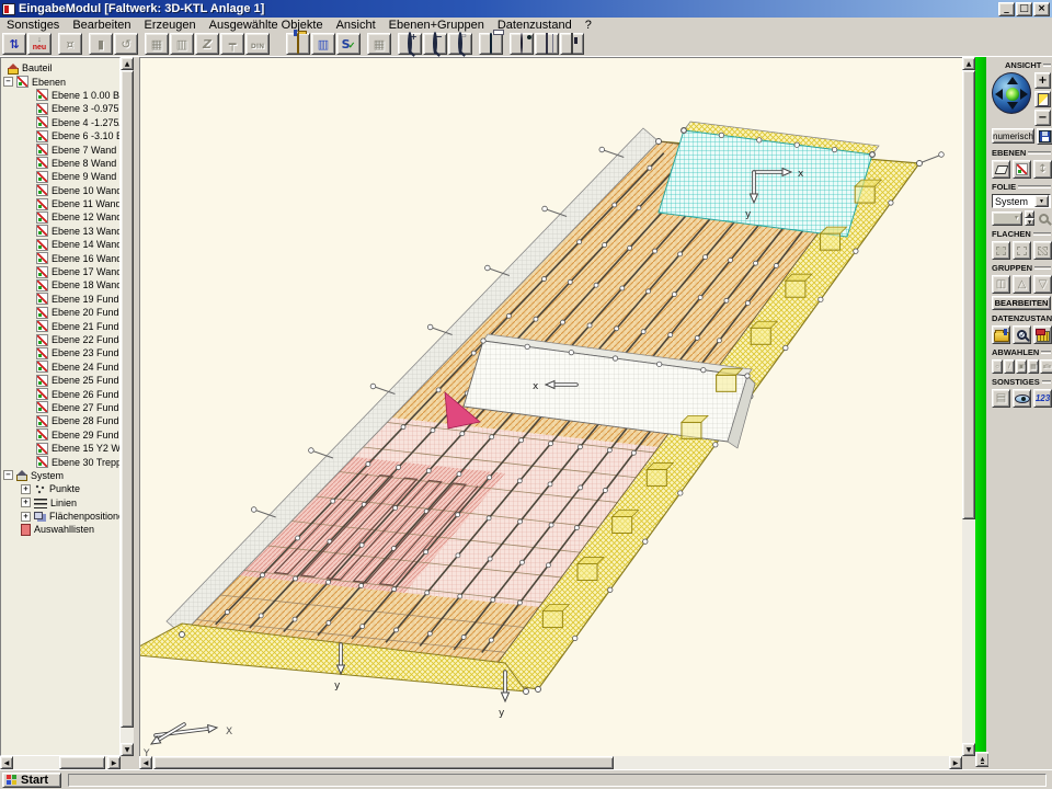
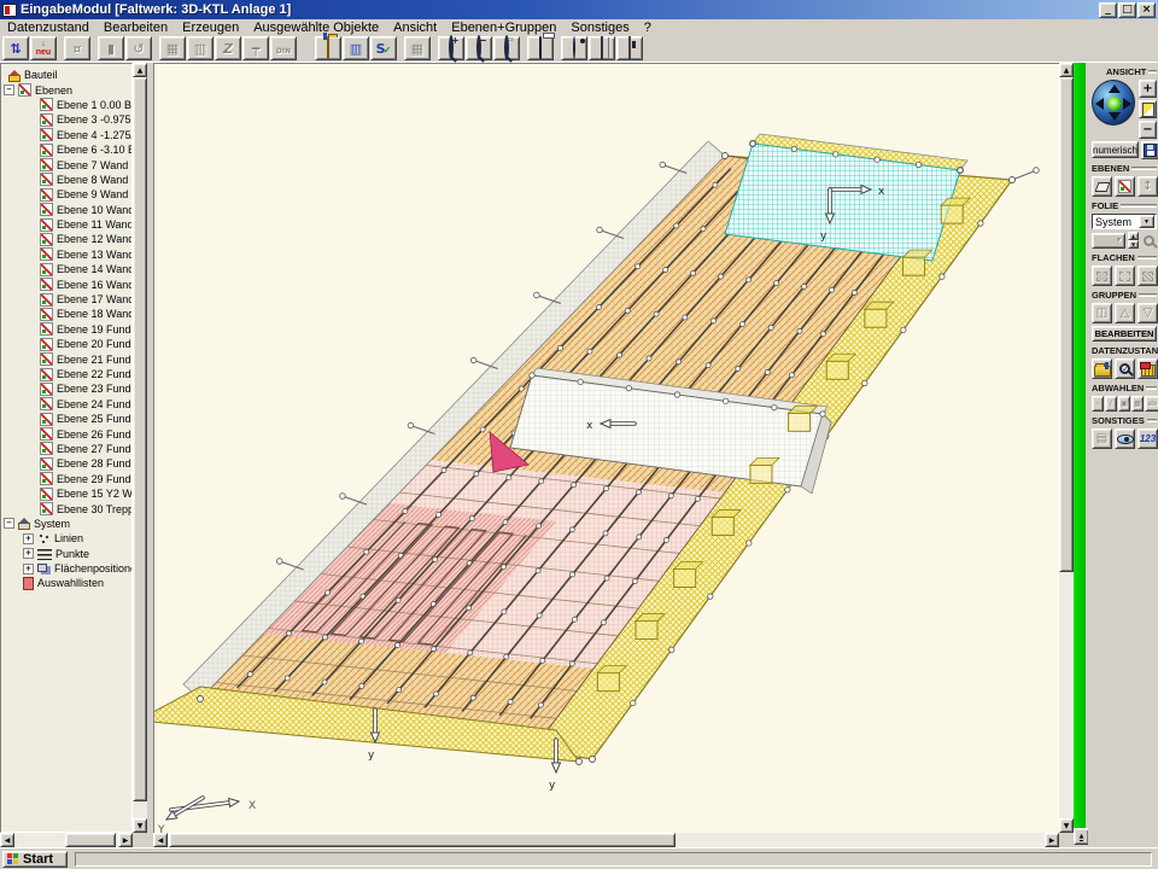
  EingabeModul [Faltwerk: 3D-KTL Anlage 1]
  _
  □
  ×
- Sonstiges
+ Datenzustand
  Bearbeiten
  Erzeugen
  Ausgewählte Objekte
  Ansicht
  Ebenen+Gruppen
- Datenzustand
+ Sonstiges
  ?
  ⇅
  ¤
  ▮
  ↺
  ▦
  ▥
  Z
  ┯
  ▥
  S✓
  ▦
  +
  −
  Bauteil
  −
  Ebenen
  Ebene 1 0.00 B
  Ebene 3 -0.975
  Ebene 4 -1.275
  Ebene 7 Wand
  Ebene 8 Wand
  Ebene 9 Wand
  Ebene 10 Wand
  Ebene 11 Wand
  Ebene 12 Wand
  Ebene 13 Wand
  Ebene 14 Wand
  Ebene 16 Wand
  Ebene 17 Wand
  Ebene 18 Wand
  Ebene 19 Fund
  Ebene 20 Fund
  Ebene 21 Fund
  Ebene 22 Fund
  Ebene 23 Fund
  Ebene 24 Fund
  Ebene 25 Fund
  Ebene 26 Fund
  Ebene 27 Fund
  Ebene 28 Fund
  Ebene 29 Fund
  Ebene 15 Y2 W
  Ebene 30 Trepp
  −
  System
  +
- Punkte
+ Linien
  +
- Linien
+ Punkte
  +
  Flächenposition
  Auswahllisten
  x
  y
  x
  y
  y
  X
  Y
  ANSICHT
  +
  −
  numerisch
  EBENEN
  ↕
  FOLIE
  System
  FLACHEN
  GRUPPEN
  ◫
  △
  ▽
  BEARBEITEN
  DATENZUSTAN
  ✓
  ABWAHLEN
  SONSTIGES
  ▤
  123
  Start
